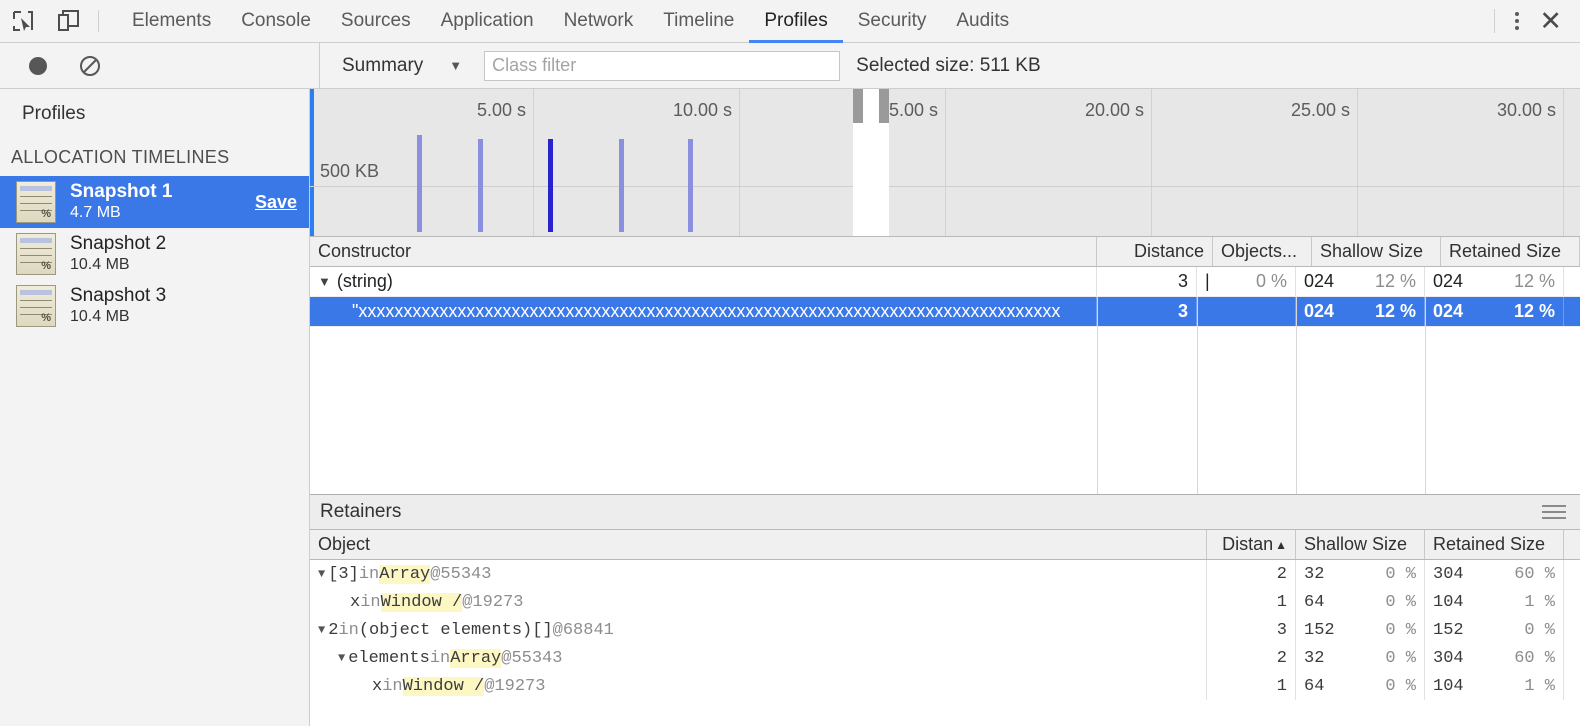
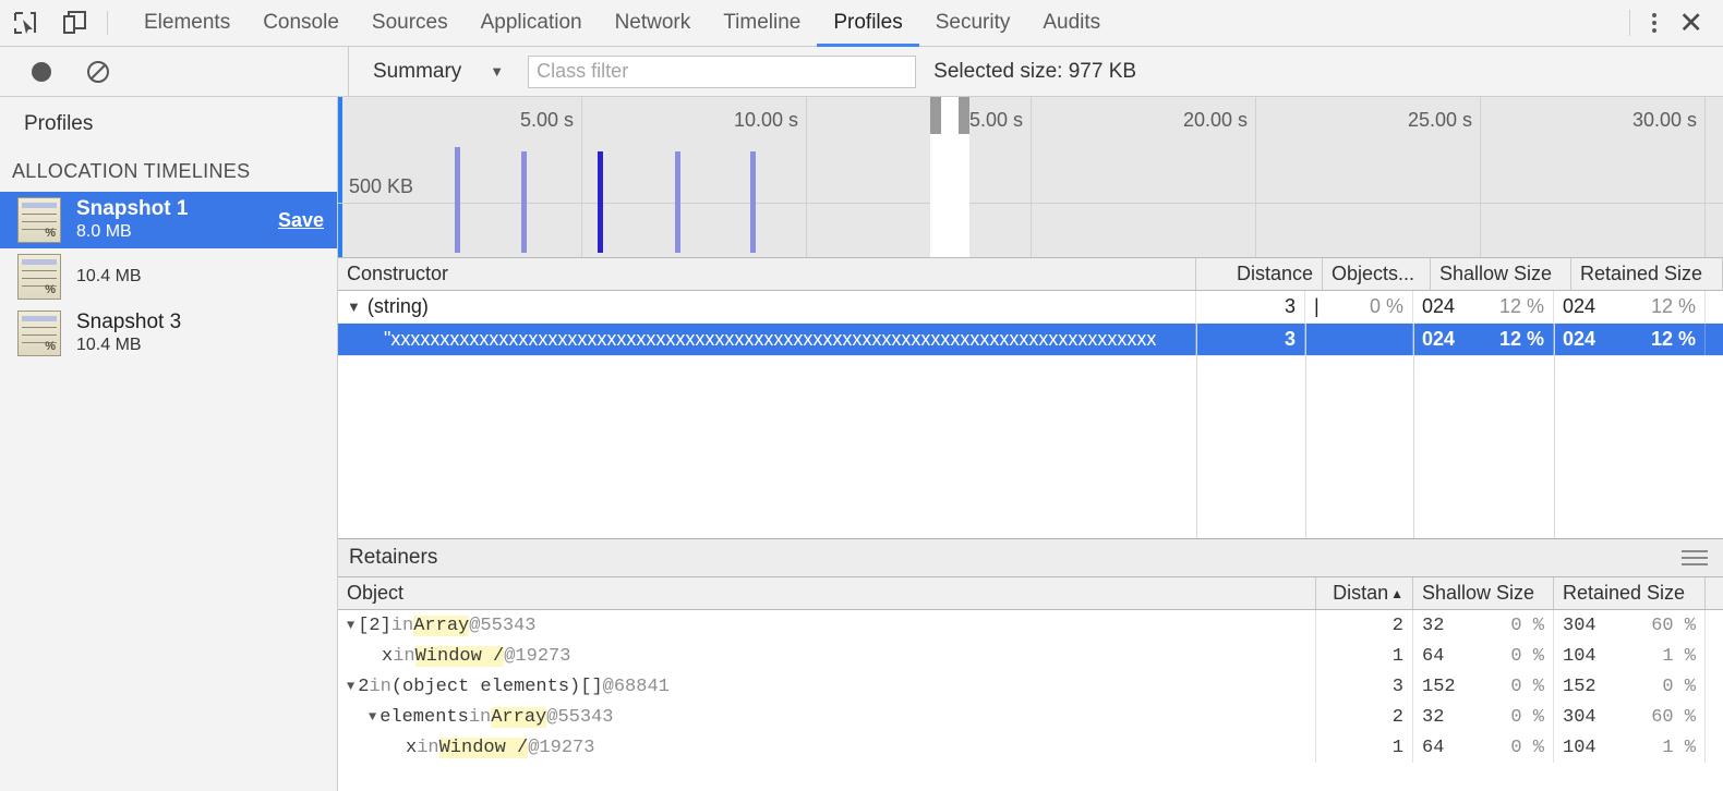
  Elements
  Console
  Sources
  Application
  Network
  Timeline
  Profiles
  Security
  Audits
  ✕
  Summary
  ▼
  Class filter
- Selected size: 511 KB
+ Selected size: 977 KB
  Profiles
  ALLOCATION TIMELINES
  %
  Snapshot 1
- 4.7 MB
+ 8.0 MB
  Save
  %
- Snapshot 2
  10.4 MB
  %
  Snapshot 3
  10.4 MB
  5.00 s
  10.00 s
  5.00 s
  20.00 s
  25.00 s
  30.00 s
  500 KB
  Constructor
  Distance
  Objects...
  Shallow Size
  Retained Size
  ▼
  (string)
  3
  |
  0 %
  024
  12 %
  024
  12 %
  "xxxxxxxxxxxxxxxxxxxxxxxxxxxxxxxxxxxxxxxxxxxxxxxxxxxxxxxxxxxxxxxxxxxxxxxxxxxxxx
  3
  024
  12 %
  024
  12 %
  Retainers
  Object
  Distan
  ▲
  Shallow Size
  Retained Size
  ▼
- [3]
+ [2]
  in
  Array
  @55343
  2
  32
  0 %
  304
  60 %
  x
  in
  Window /
  @19273
  1
  64
  0 %
  104
  1 %
  ▼
  2
  in
  (object elements)[]
  @68841
  3
  152
  0 %
  152
  0 %
  ▼
  elements
  in
  Array
  @55343
  2
  32
  0 %
  304
  60 %
  x
  in
  Window /
  @19273
  1
  64
  0 %
  104
  1 %
